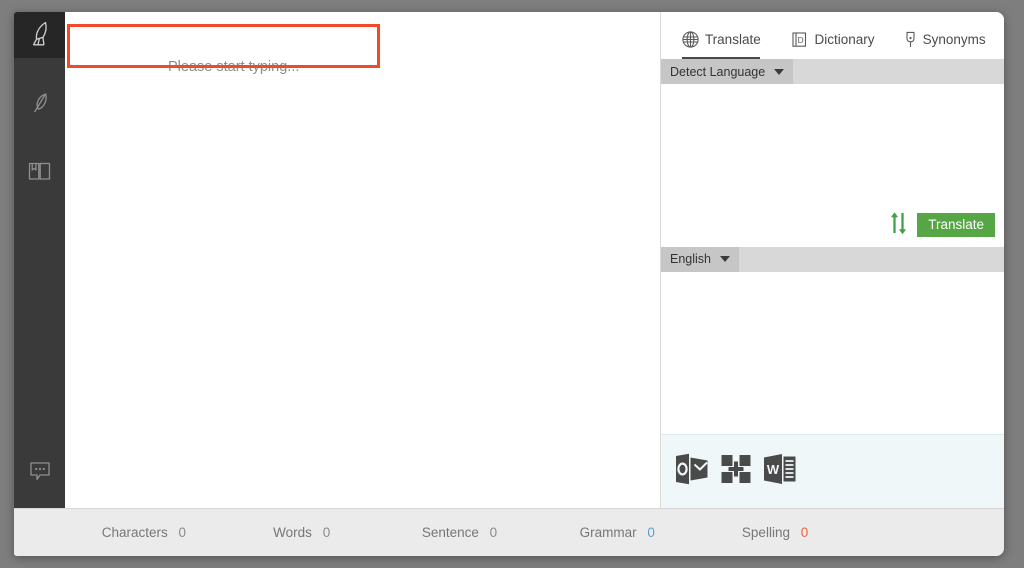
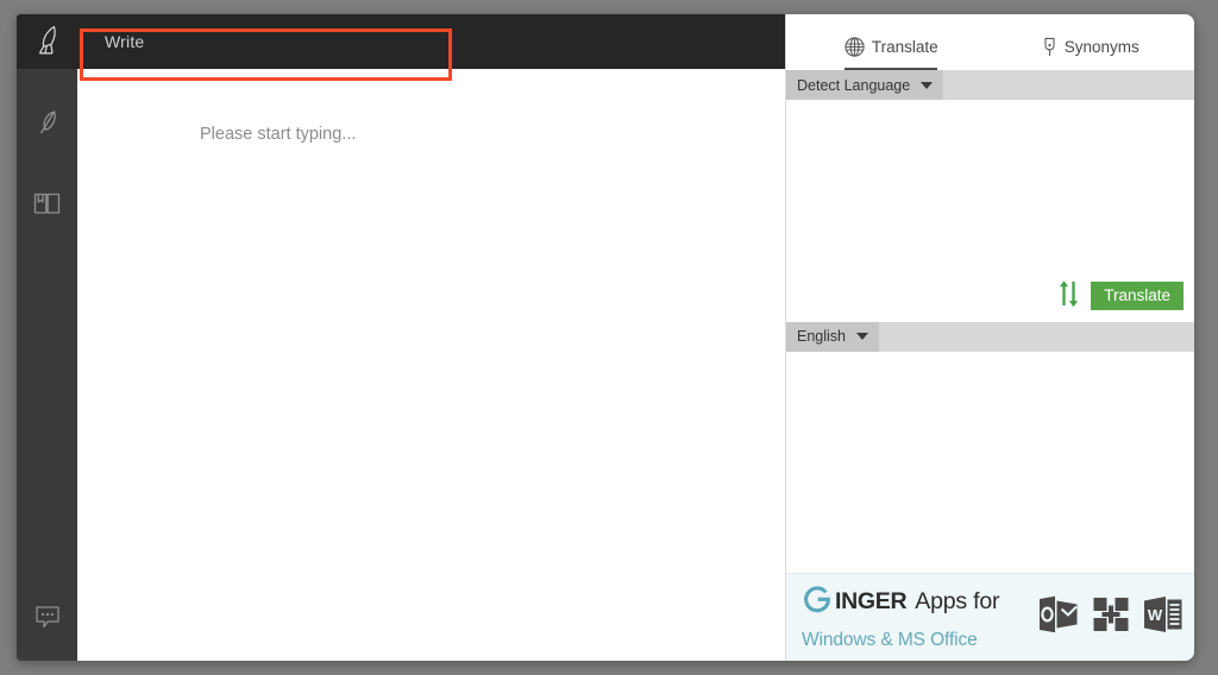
+ Write
  Please start typing...
  Translate
- D
- Dictionary
  Synonyms
  Detect Language
  Translate
  English
+ INGER
+ Apps for
+ Windows & MS Office
  W
- Characters 0
- Words 0
- Sentence 0
- Grammar 0
- Spelling 0
